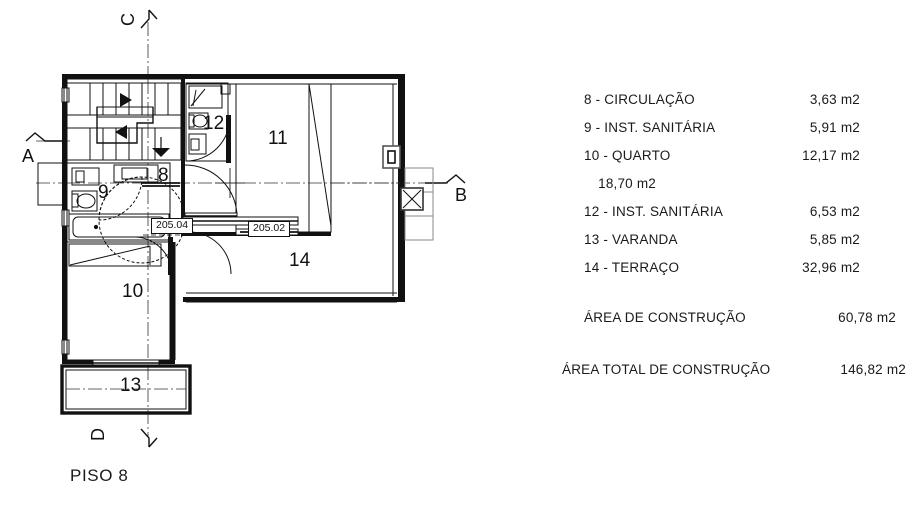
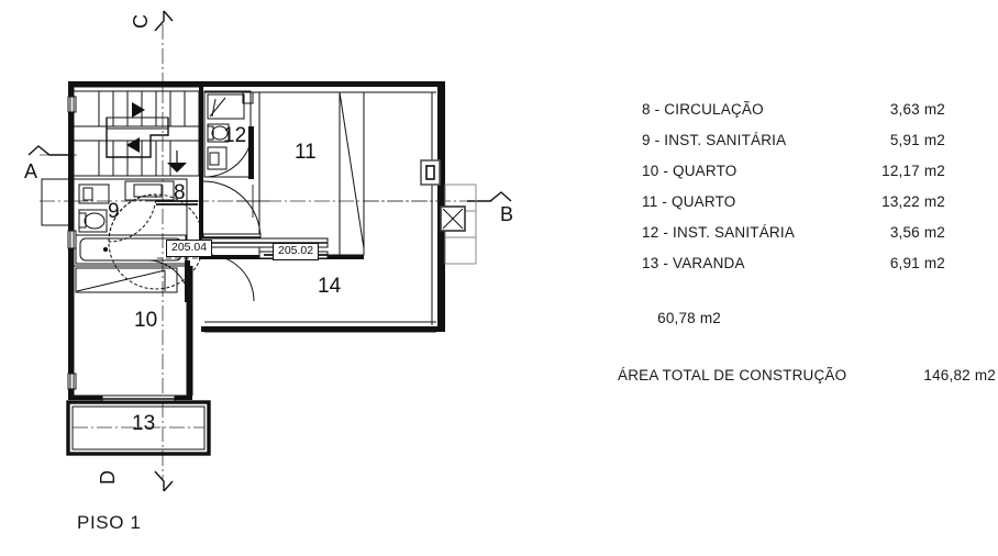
  A
  B
  8
  9
  10
  11
  12
  13
  14
  205.04
  205.02
  8 - CIRCULAÇÃO
  3,63 m2
  9 - INST. SANITÁRIA
  5,91 m2
  10 - QUARTO
  12,17 m2
+ 11 - QUARTO
- 18,70 m2
+ 13,22 m2
  12 - INST. SANITÁRIA
- 6,53 m2
+ 3,56 m2
  13 - VARANDA
- 5,85 m2
+ 6,91 m2
- 14 - TERRAÇO
- 32,96 m2
- ÁREA DE CONSTRUÇÃO
  60,78 m2
  ÁREA TOTAL DE CONSTRUÇÃO
  146,82 m2
- PISO 8
+ PISO 1
